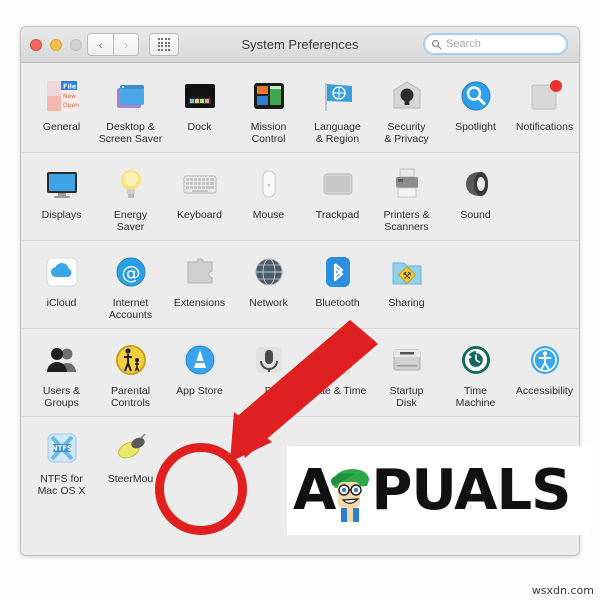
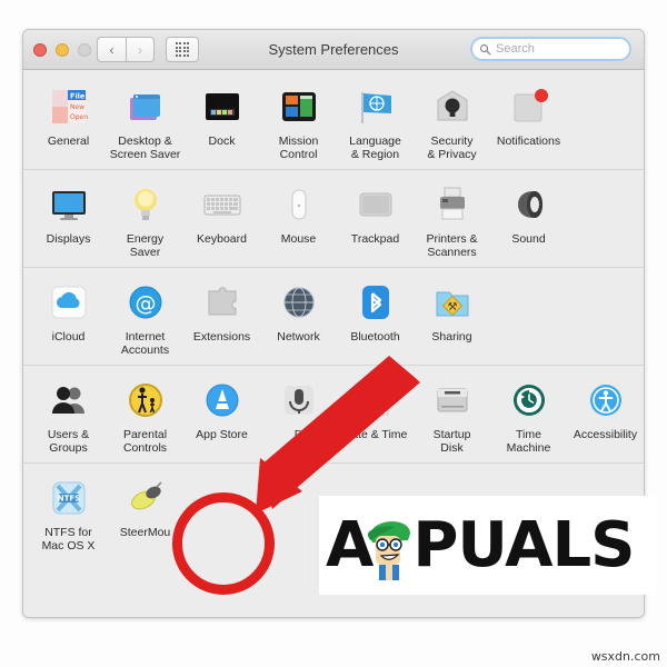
  ‹
  ›
  System Preferences
  Search
  File
  General
  Desktop &
  Screen Saver
  Dock
  Mission
  Control
  Language
  & Region
  Security
  & Privacy
- Spotlight
  Notifications
  Displays
  Energy
  Saver
  Keyboard
  Mouse
  Trackpad
  Printers &
  Scanners
  Sound
  iCloud
  @
  Internet
  Accounts
  Extensions
  Network
  Bluetooth
  ⚒
  Sharing
  Users &
  Groups
  Parental
  Controls
  App Store
  te & Time
  Startup
  Disk
  Time
  Machine
  Accessibility
  NTFS
  NTFS for
  Mac OS X
  SteerMou
  A
  PUALS
  wsxdn.com
